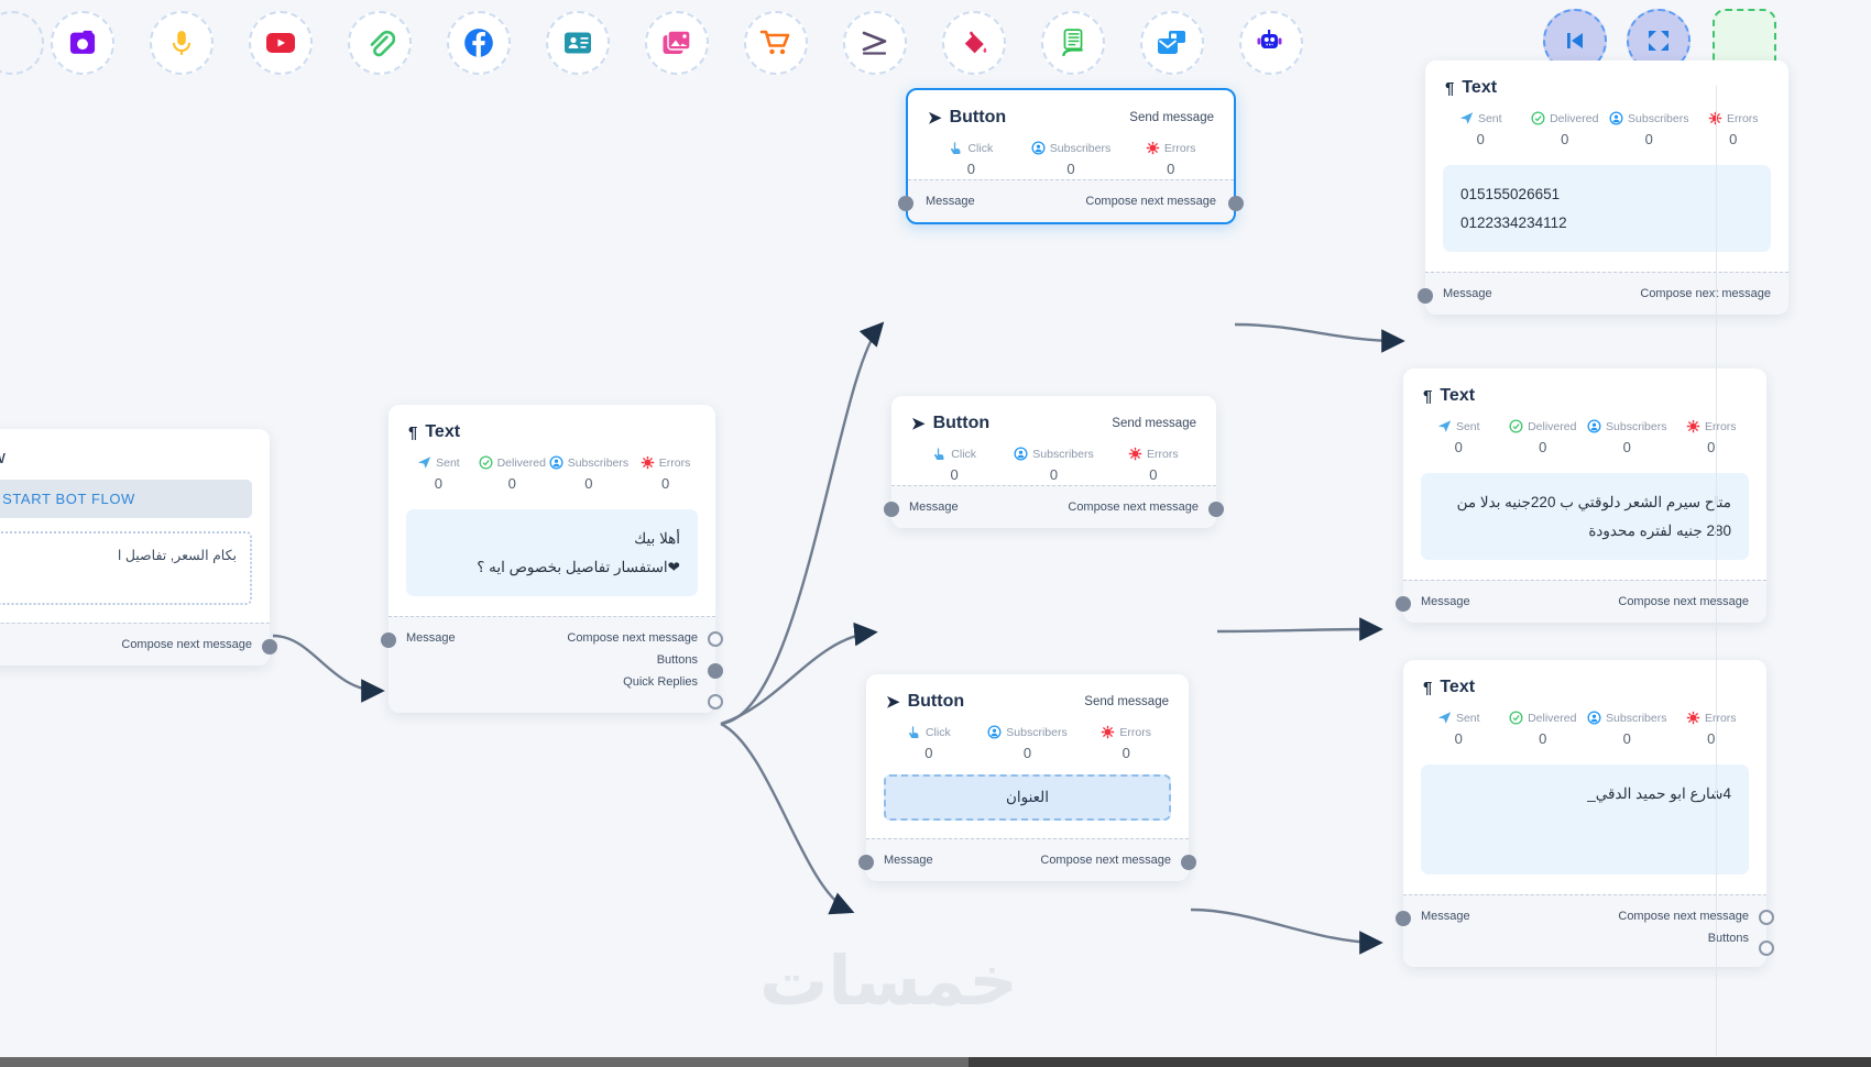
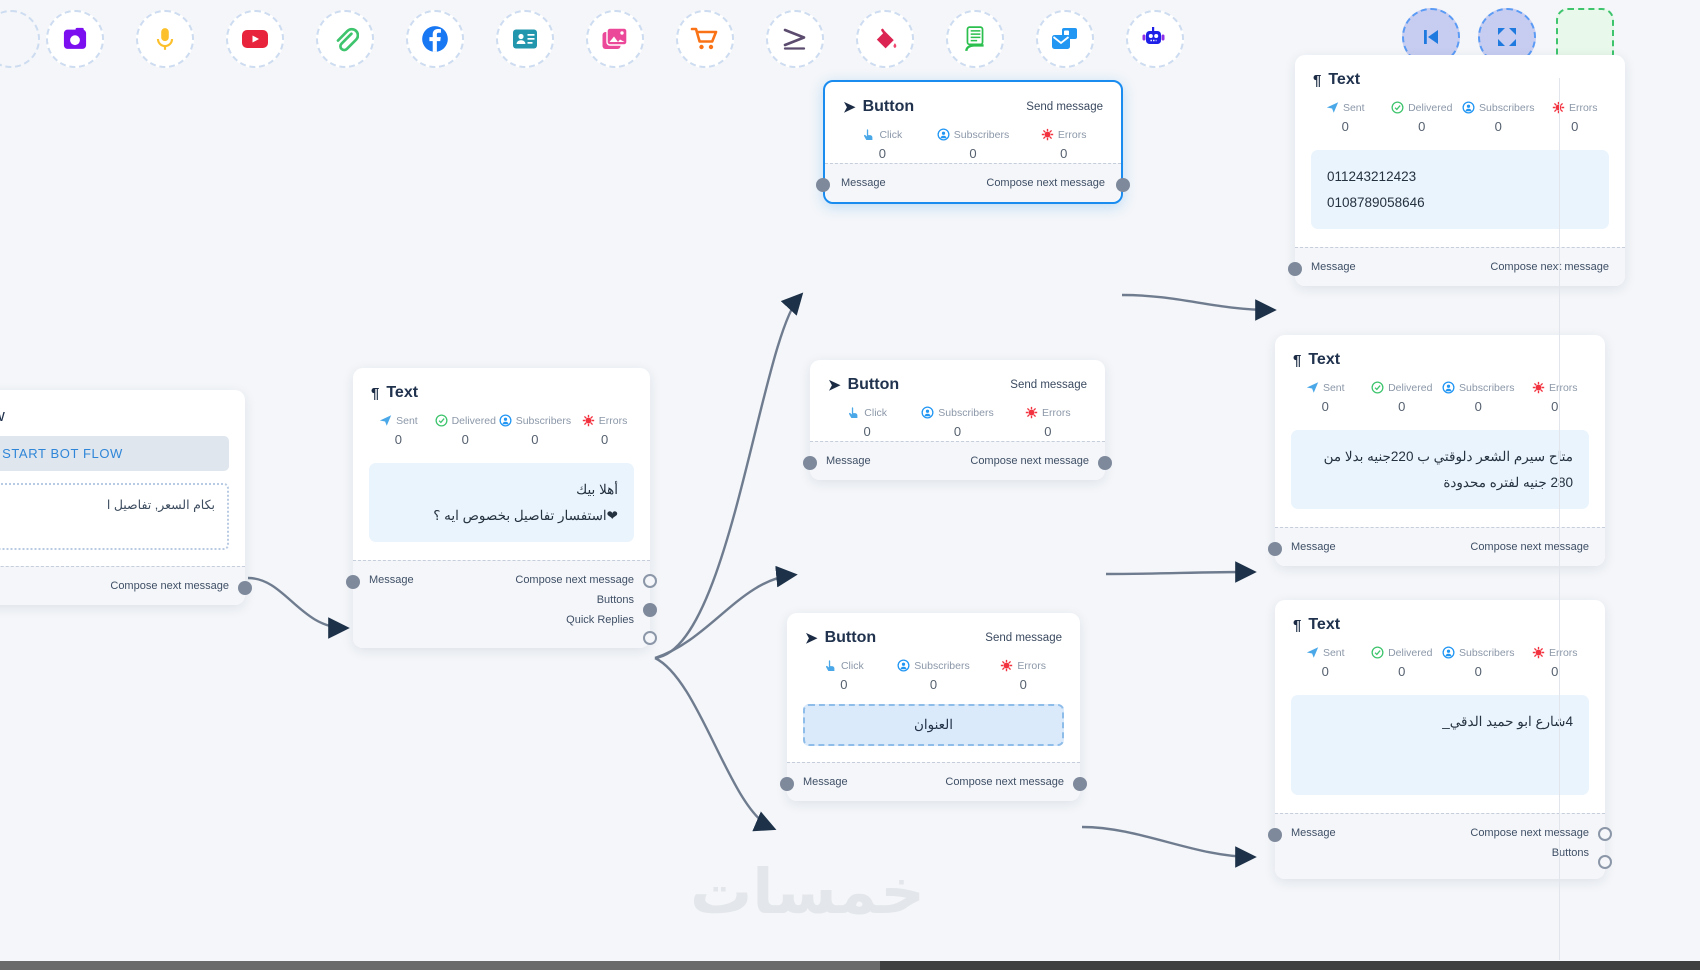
  START BOT FLOW
  بكام السعر, تفاصيل ا
  Compose next message
  ¶
  Text
  Sent
  0
  Delivered
  0
  Subscribers
  0
  Errors
  0
  أهلا بيك
  ❤استفسار تفاصيل بخصوص ايه ؟
  Message
  Compose next message
  Buttons
  Quick Replies
  ➤
  Button
  Send message
  Click
  0
  Subscribers
  0
  Errors
  0
  Message
  Compose next message
  ➤
  Button
  Send message
  Click
  0
  Subscribers
  0
  Errors
  0
  Message
  Compose next message
  ➤
  Button
  Send message
  Click
  0
  Subscribers
  0
  Errors
  0
  العنوان
  Message
  Compose next message
  ¶
  Text
  Sent
  0
  Delivered
  0
  Subscribers
  0
  Errors
  0
- 015155026651
+ 011243212423
- 0122334234112
+ 0108789058646
  Message
  Compose nex message
  ¶
  Text
  Sent
  0
  Delivered
  0
  Subscribers
  0
  Errors
  0
  متح سيرم الشعر دلوقتي ب 220جنيه بدلا من 280 جنيه لفتره محدودة
  Message
  Compose next message
  ¶
  Text
  Sent
  0
  Delivered
  0
  Subscribers
  0
  Errors
  0
  4ارع ابو حميد الدقي_
  Message
  Compose next message
  Buttons
